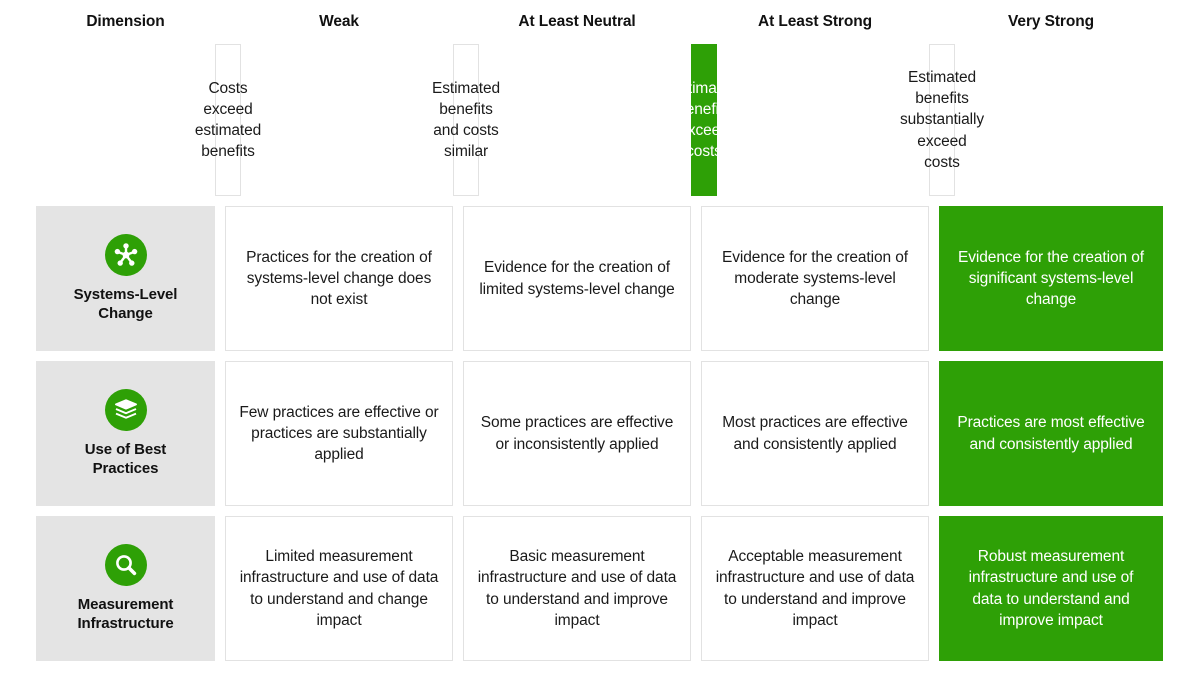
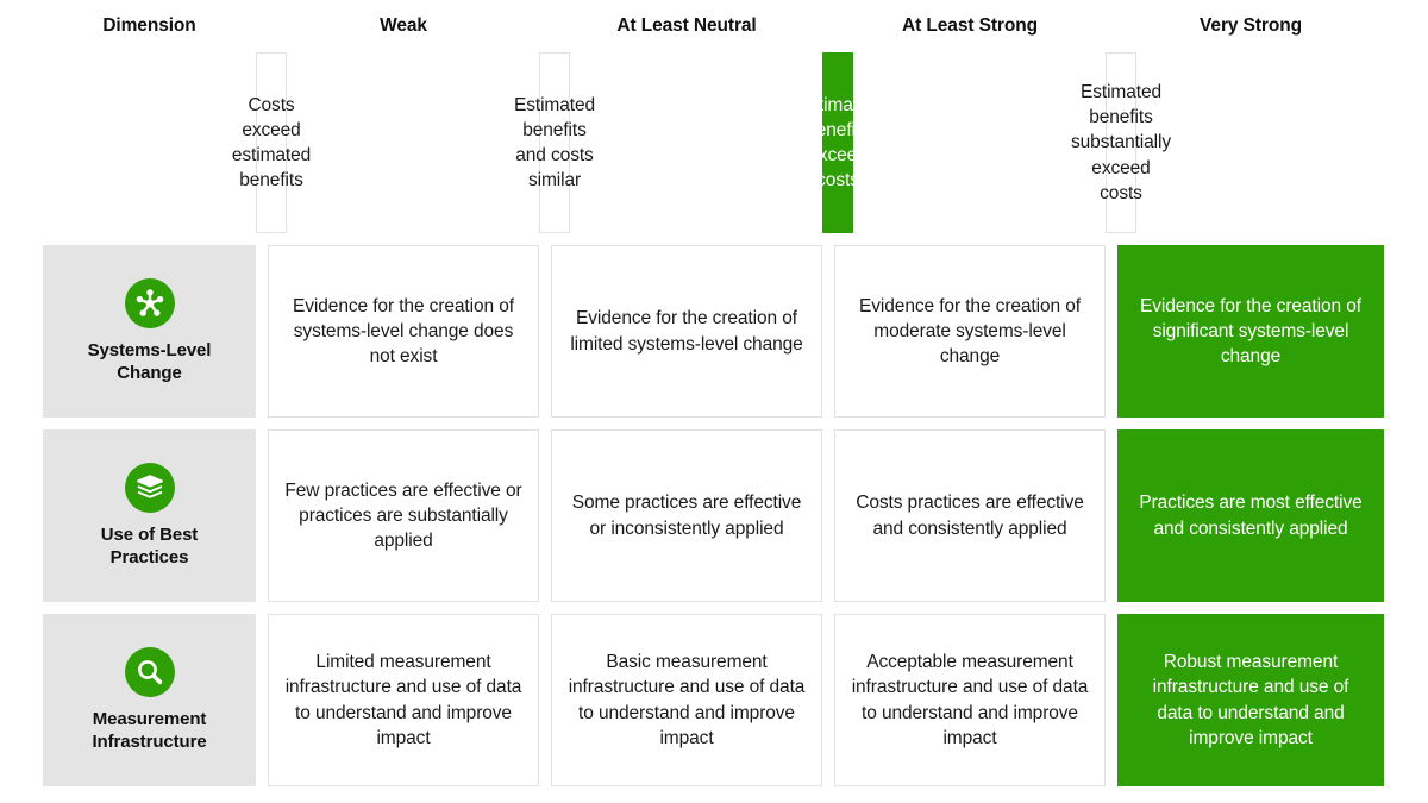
  Dimension
  Weak
  At Least Neutral
  At Least Strong
  Very Strong
  Costs exceed estimated benefits
  Estimated benefits and costs similar
  Estimated benefits exceed costs
  Estimated benefits substantially exceed costs
  Systems-Level
  Change
- Practices for the creation of systems-level change does not exist
+ Evidence for the creation of systems-level change does not exist
  Evidence for the creation of limited systems-level change
  Evidence for the creation of moderate systems-level change
  Evidence for the creation of significant systems-level change
  Use of Best
  Practices
  Few practices are effective or practices are substantially applied
  Some practices are effective or inconsistently applied
- Most practices are effective and consistently applied
+ Costs practices are effective and consistently applied
  Practices are most effective and consistently applied
  Measurement
  Infrastructure
- Limited measurement infrastructure and use of data to understand and change impact
+ Limited measurement infrastructure and use of data to understand and improve impact
  Basic measurement infrastructure and use of data to understand and improve impact
  Acceptable measurement infrastructure and use of data to understand and improve impact
  Robust measurement infrastructure and use of data to understand and improve impact
